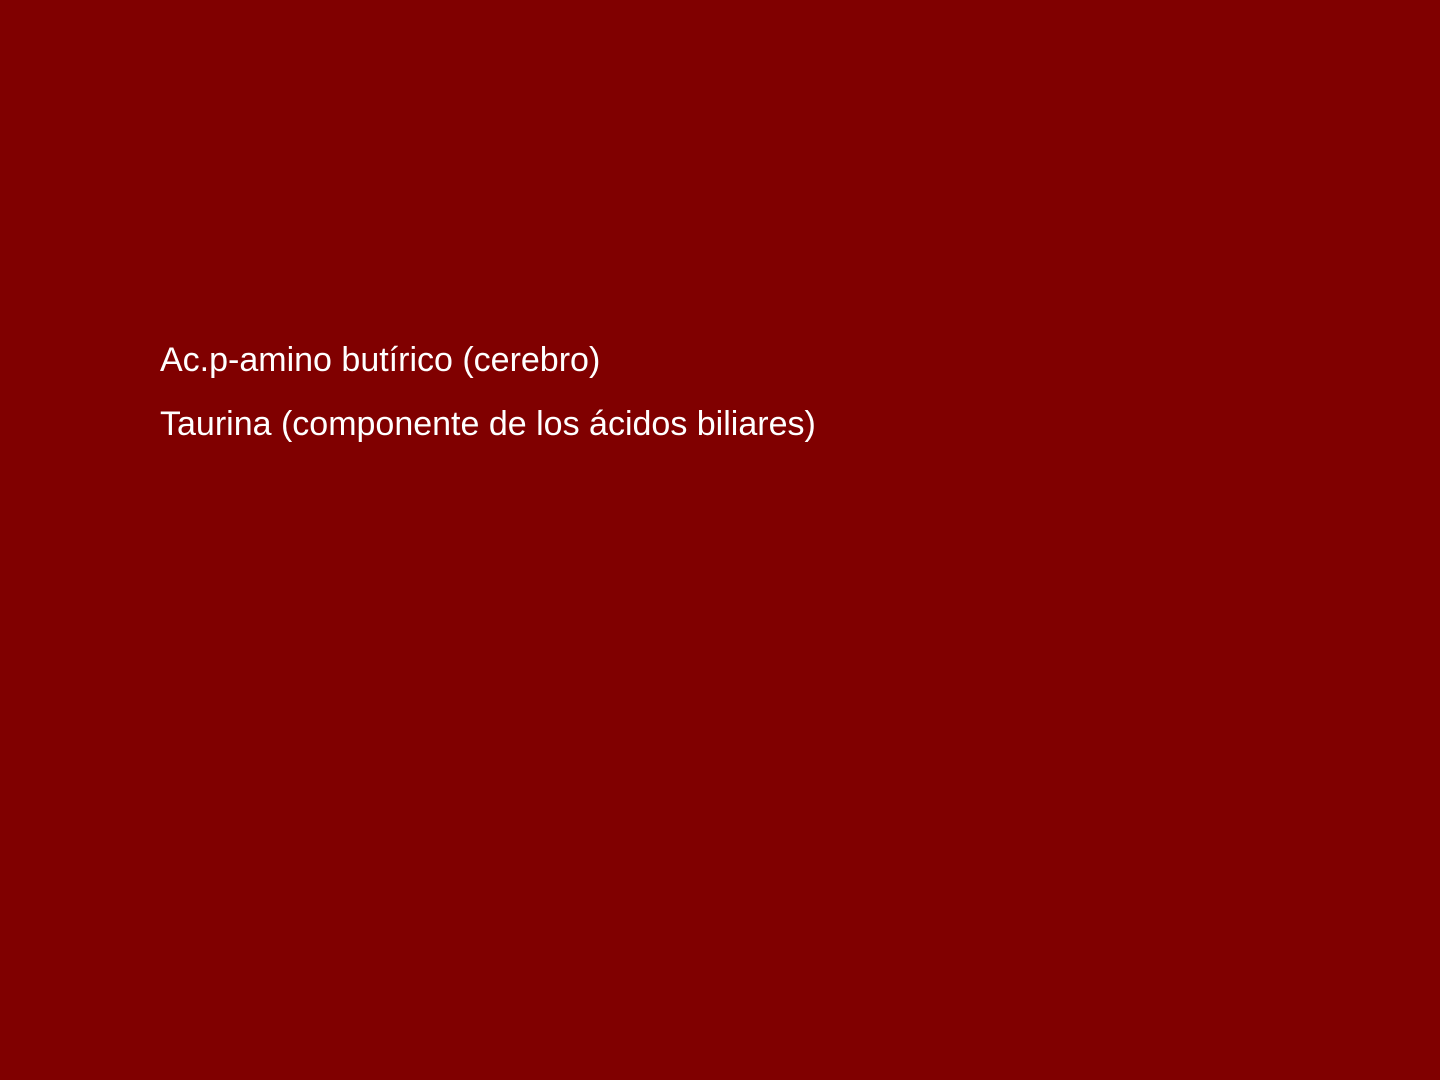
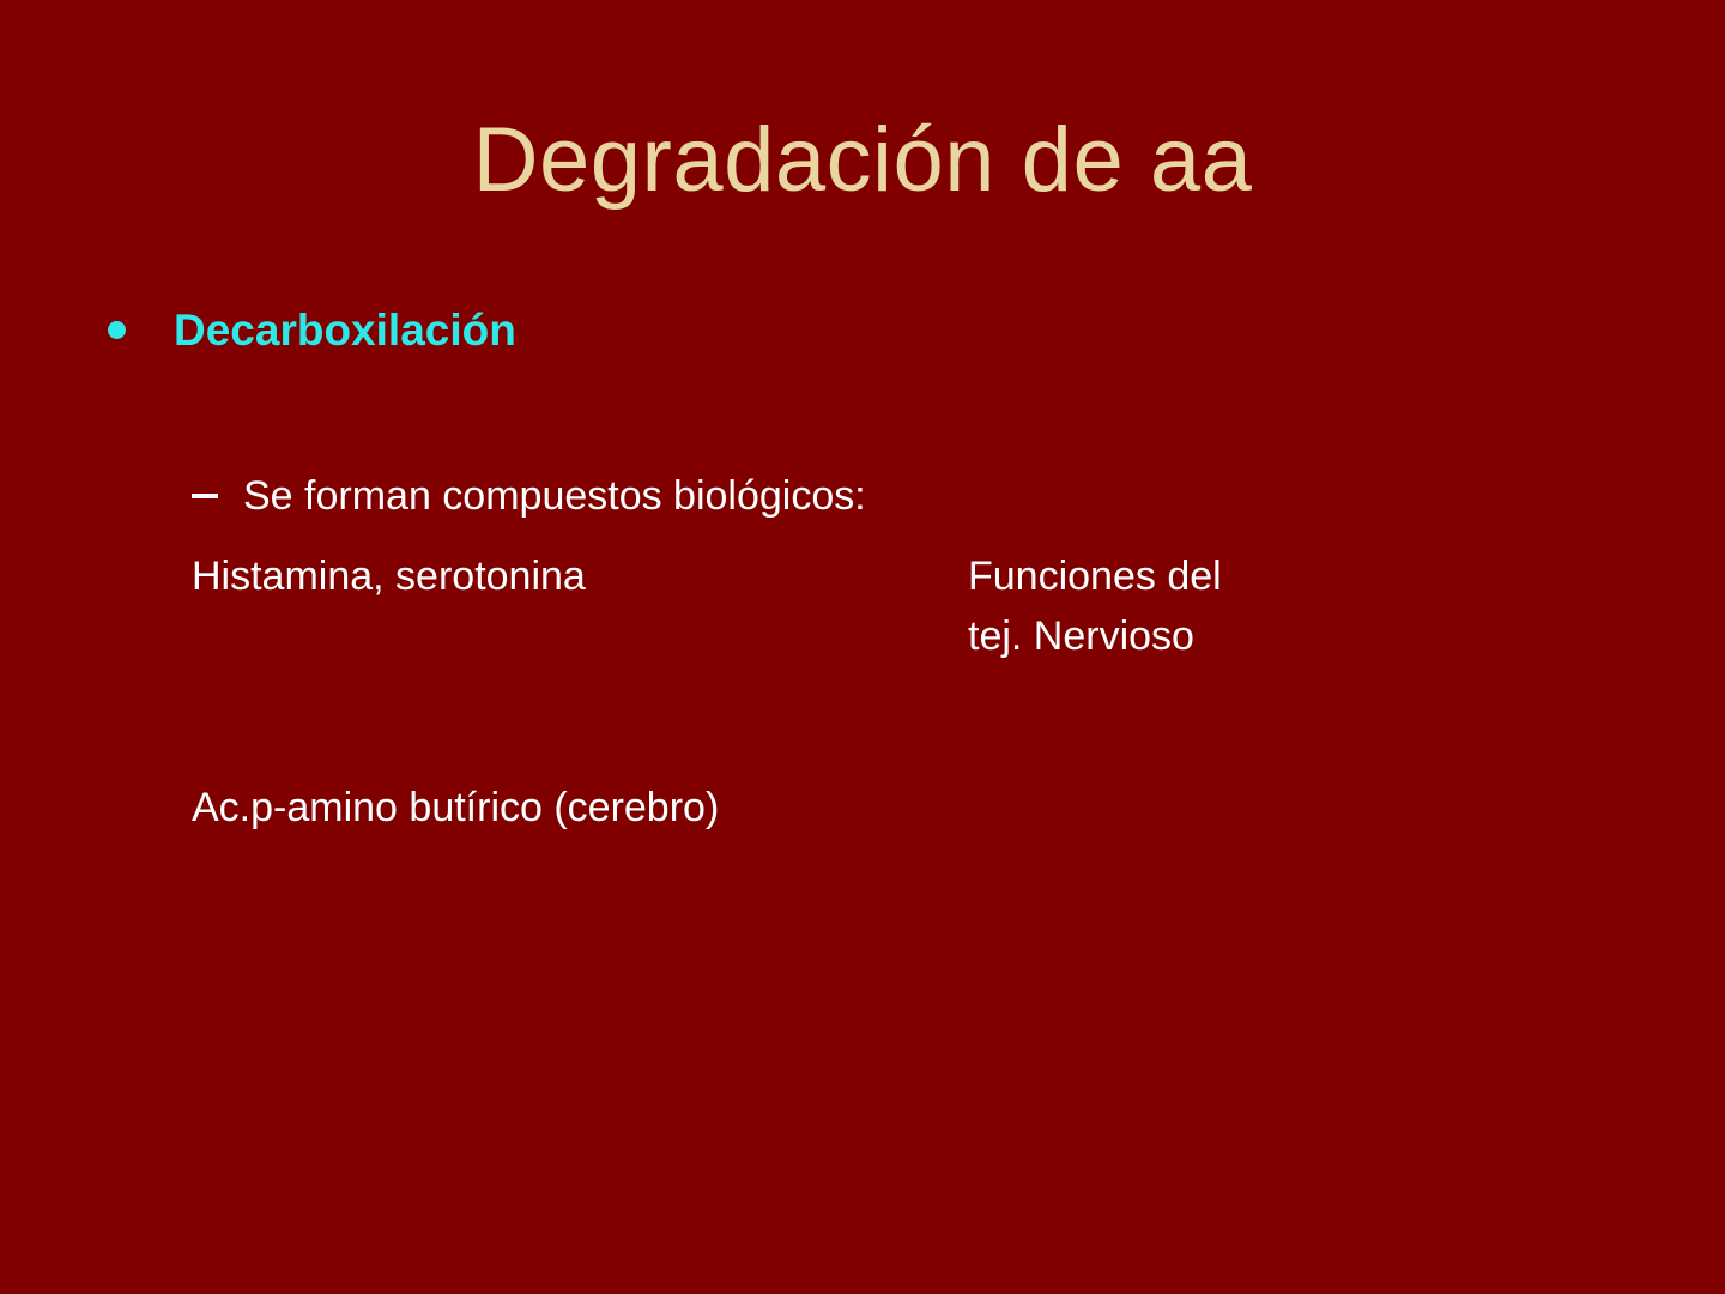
+ Degradación de aa
+ Decarboxilación
+ Se forman compuestos biológicos:
+ Histamina, serotonina
+ Funciones del
+ tej. Nervioso
  Ac.p-amino butírico (cerebro)
- Taurina (componente de los ácidos biliares)
